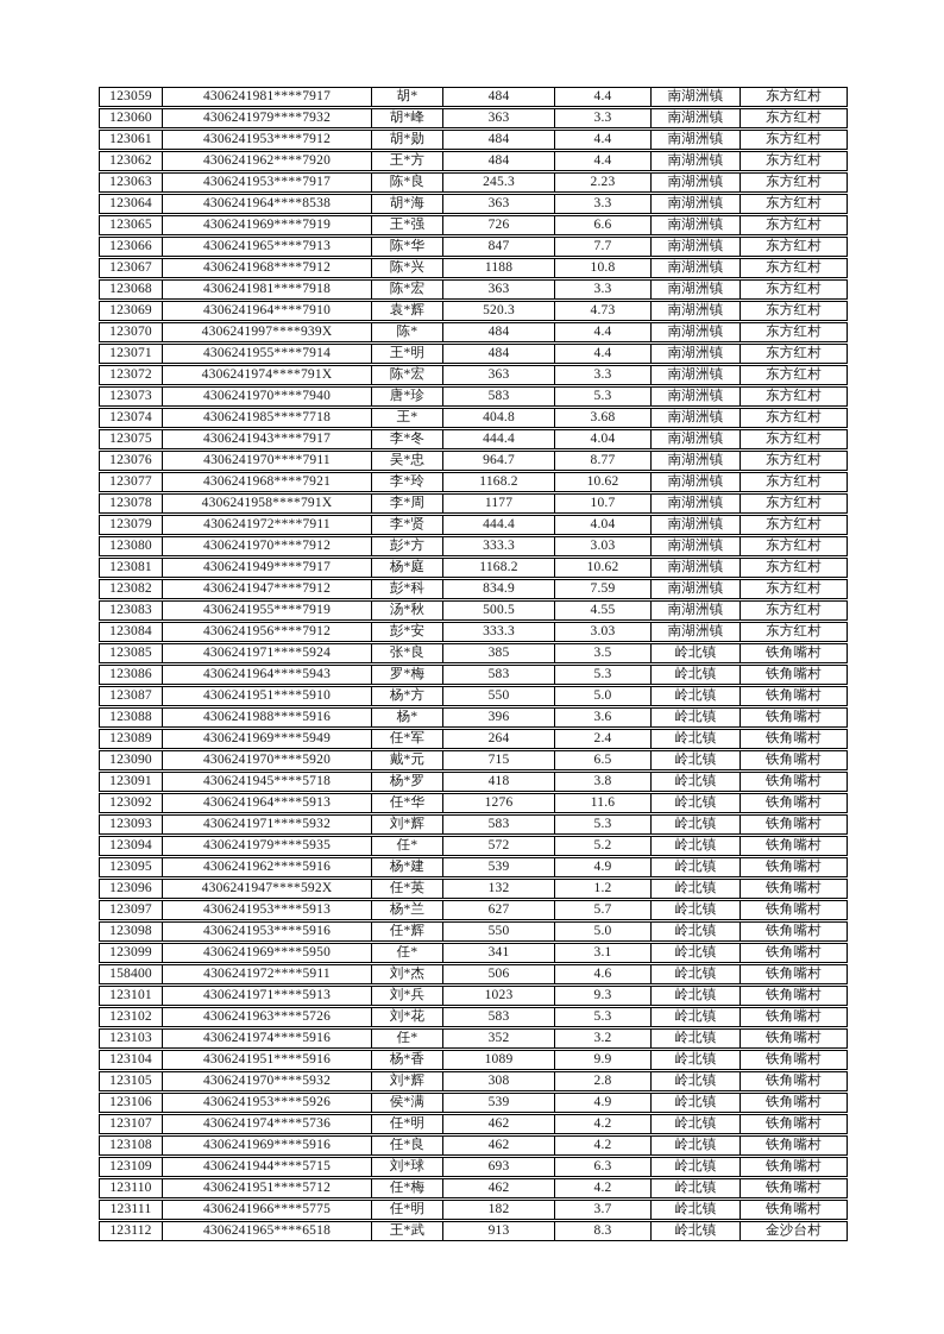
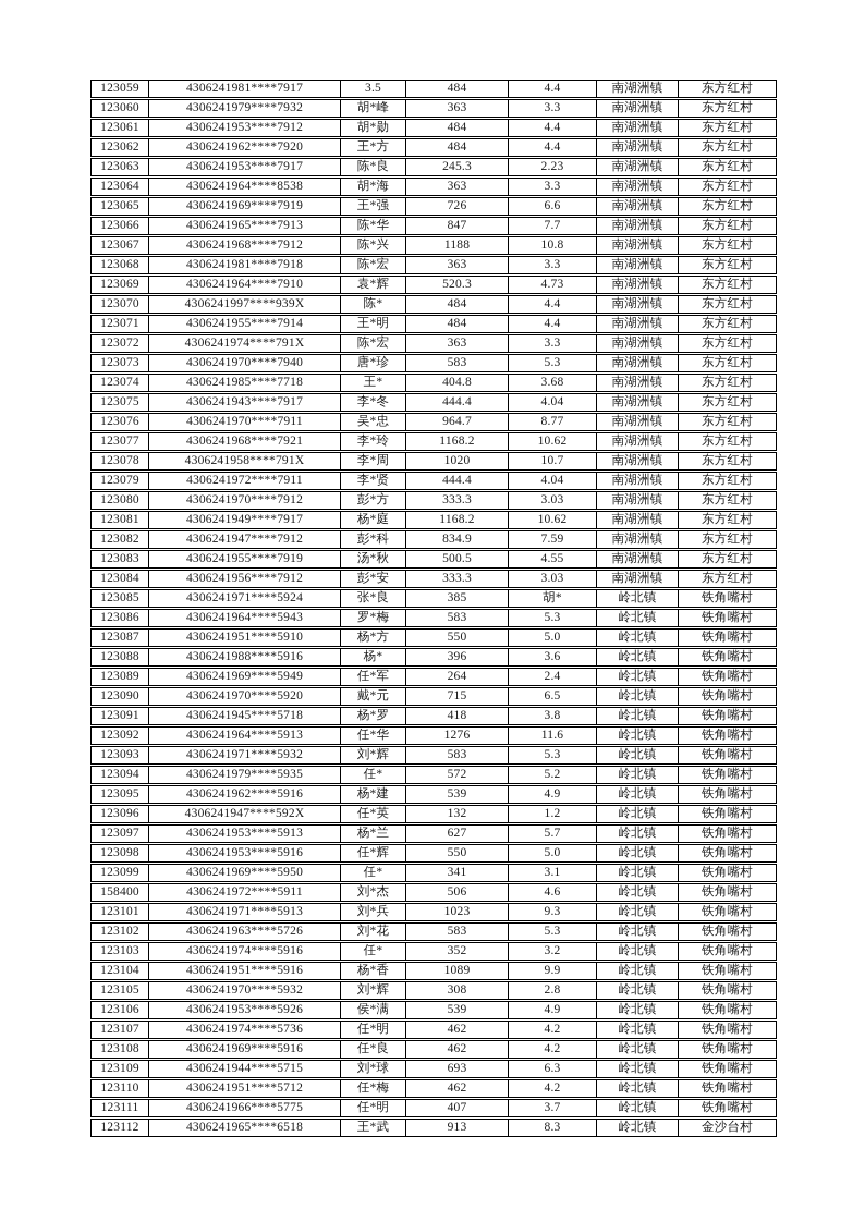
  123059
  4306241981****7917
- 胡*
+ 3.5
  484
  4.4
  南湖洲镇
  东方红村
  123060
  4306241979****7932
  胡*峰
  363
  3.3
  南湖洲镇
  东方红村
  123061
  4306241953****7912
  胡*勋
  484
  4.4
  南湖洲镇
  东方红村
  123062
  4306241962****7920
  王*方
  484
  4.4
  南湖洲镇
  东方红村
  123063
  4306241953****7917
  陈*良
  245.3
  2.23
  南湖洲镇
  东方红村
  123064
  4306241964****8538
  胡*海
  363
  3.3
  南湖洲镇
  东方红村
  123065
  4306241969****7919
  王*强
  726
  6.6
  南湖洲镇
  东方红村
  123066
  4306241965****7913
  陈*华
  847
  7.7
  南湖洲镇
  东方红村
  123067
  4306241968****7912
  陈*兴
  1188
  10.8
  南湖洲镇
  东方红村
  123068
  4306241981****7918
  陈*宏
  363
  3.3
  南湖洲镇
  东方红村
  123069
  4306241964****7910
  袁*辉
  520.3
  4.73
  南湖洲镇
  东方红村
  123070
  4306241997****939X
  陈*
  484
  4.4
  南湖洲镇
  东方红村
  123071
  4306241955****7914
  王*明
  484
  4.4
  南湖洲镇
  东方红村
  123072
  4306241974****791X
  陈*宏
  363
  3.3
  南湖洲镇
  东方红村
  123073
  4306241970****7940
  唐*珍
  583
  5.3
  南湖洲镇
  东方红村
  123074
  4306241985****7718
  王*
  404.8
  3.68
  南湖洲镇
  东方红村
  123075
  4306241943****7917
  李*冬
  444.4
  4.04
  南湖洲镇
  东方红村
  123076
  4306241970****7911
  吴*忠
  964.7
  8.77
  南湖洲镇
  东方红村
  123077
  4306241968****7921
  李*玲
  1168.2
  10.62
  南湖洲镇
  东方红村
  123078
  4306241958****791X
  李*周
- 1177
+ 1020
  10.7
  南湖洲镇
  东方红村
  123079
  4306241972****7911
  李*贤
  444.4
  4.04
  南湖洲镇
  东方红村
  123080
  4306241970****7912
  彭*方
  333.3
  3.03
  南湖洲镇
  东方红村
  123081
  4306241949****7917
  杨*庭
  1168.2
  10.62
  南湖洲镇
  东方红村
  123082
  4306241947****7912
  彭*科
  834.9
  7.59
  南湖洲镇
  东方红村
  123083
  4306241955****7919
  汤*秋
  500.5
  4.55
  南湖洲镇
  东方红村
  123084
  4306241956****7912
  彭*安
  333.3
  3.03
  南湖洲镇
  东方红村
  123085
  4306241971****5924
  张*良
  385
- 3.5
+ 胡*
  岭北镇
  铁角嘴村
  123086
  4306241964****5943
  罗*梅
  583
  5.3
  岭北镇
  铁角嘴村
  123087
  4306241951****5910
  杨*方
  550
  5.0
  岭北镇
  铁角嘴村
  123088
  4306241988****5916
  杨*
  396
  3.6
  岭北镇
  铁角嘴村
  123089
  4306241969****5949
  任*军
  264
  2.4
  岭北镇
  铁角嘴村
  123090
  4306241970****5920
  戴*元
  715
  6.5
  岭北镇
  铁角嘴村
  123091
  4306241945****5718
  杨*罗
  418
  3.8
  岭北镇
  铁角嘴村
  123092
  4306241964****5913
  任*华
  1276
  11.6
  岭北镇
  铁角嘴村
  123093
  4306241971****5932
  刘*辉
  583
  5.3
  岭北镇
  铁角嘴村
  123094
  4306241979****5935
  任*
  572
  5.2
  岭北镇
  铁角嘴村
  123095
  4306241962****5916
  杨*建
  539
  4.9
  岭北镇
  铁角嘴村
  123096
  4306241947****592X
  任*英
  132
  1.2
  岭北镇
  铁角嘴村
  123097
  4306241953****5913
  杨*兰
  627
  5.7
  岭北镇
  铁角嘴村
  123098
  4306241953****5916
  任*辉
  550
  5.0
  岭北镇
  铁角嘴村
  123099
  4306241969****5950
  任*
  341
  3.1
  岭北镇
  铁角嘴村
  158400
  4306241972****5911
  刘*杰
  506
  4.6
  岭北镇
  铁角嘴村
  123101
  4306241971****5913
  刘*兵
  1023
  9.3
  岭北镇
  铁角嘴村
  123102
  4306241963****5726
  刘*花
  583
  5.3
  岭北镇
  铁角嘴村
  123103
  4306241974****5916
  任*
  352
  3.2
  岭北镇
  铁角嘴村
  123104
  4306241951****5916
  杨*香
  1089
  9.9
  岭北镇
  铁角嘴村
  123105
  4306241970****5932
  刘*辉
  308
  2.8
  岭北镇
  铁角嘴村
  123106
  4306241953****5926
  侯*满
  539
  4.9
  岭北镇
  铁角嘴村
  123107
  4306241974****5736
  任*明
  462
  4.2
  岭北镇
  铁角嘴村
  123108
  4306241969****5916
  任*良
  462
  4.2
  岭北镇
  铁角嘴村
  123109
  4306241944****5715
  刘*球
  693
  6.3
  岭北镇
  铁角嘴村
  123110
  4306241951****5712
  任*梅
  462
  4.2
  岭北镇
  铁角嘴村
  123111
  4306241966****5775
  任*明
- 182
+ 407
  3.7
  岭北镇
  铁角嘴村
  123112
  4306241965****6518
  王*武
  913
  8.3
  岭北镇
  金沙台村
